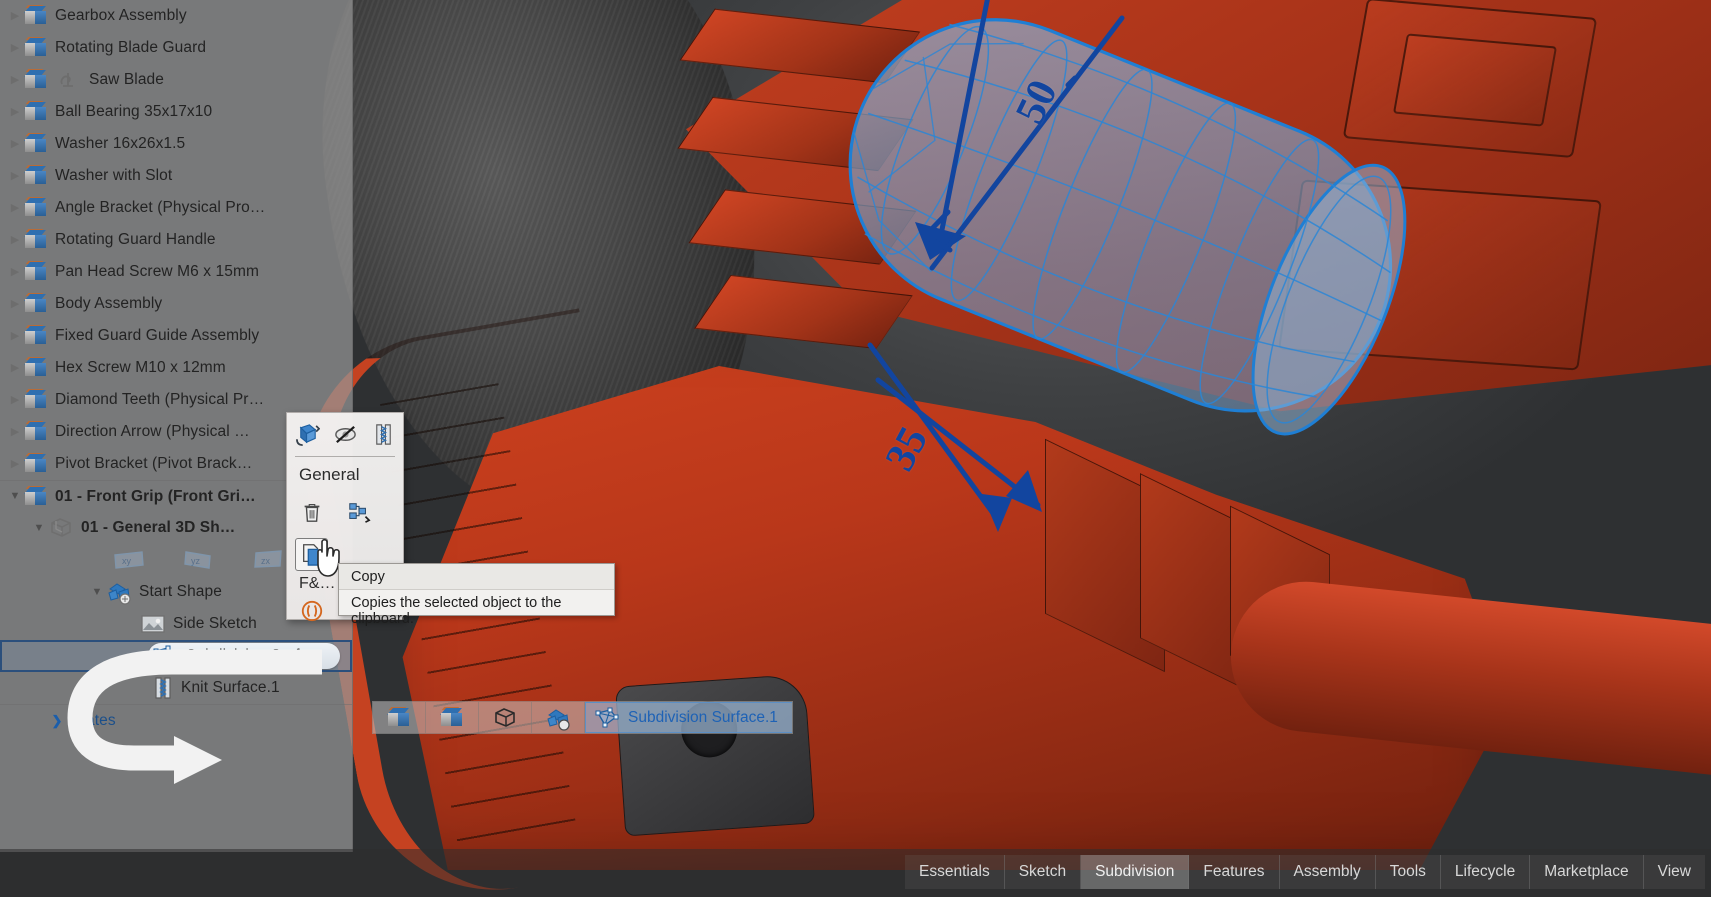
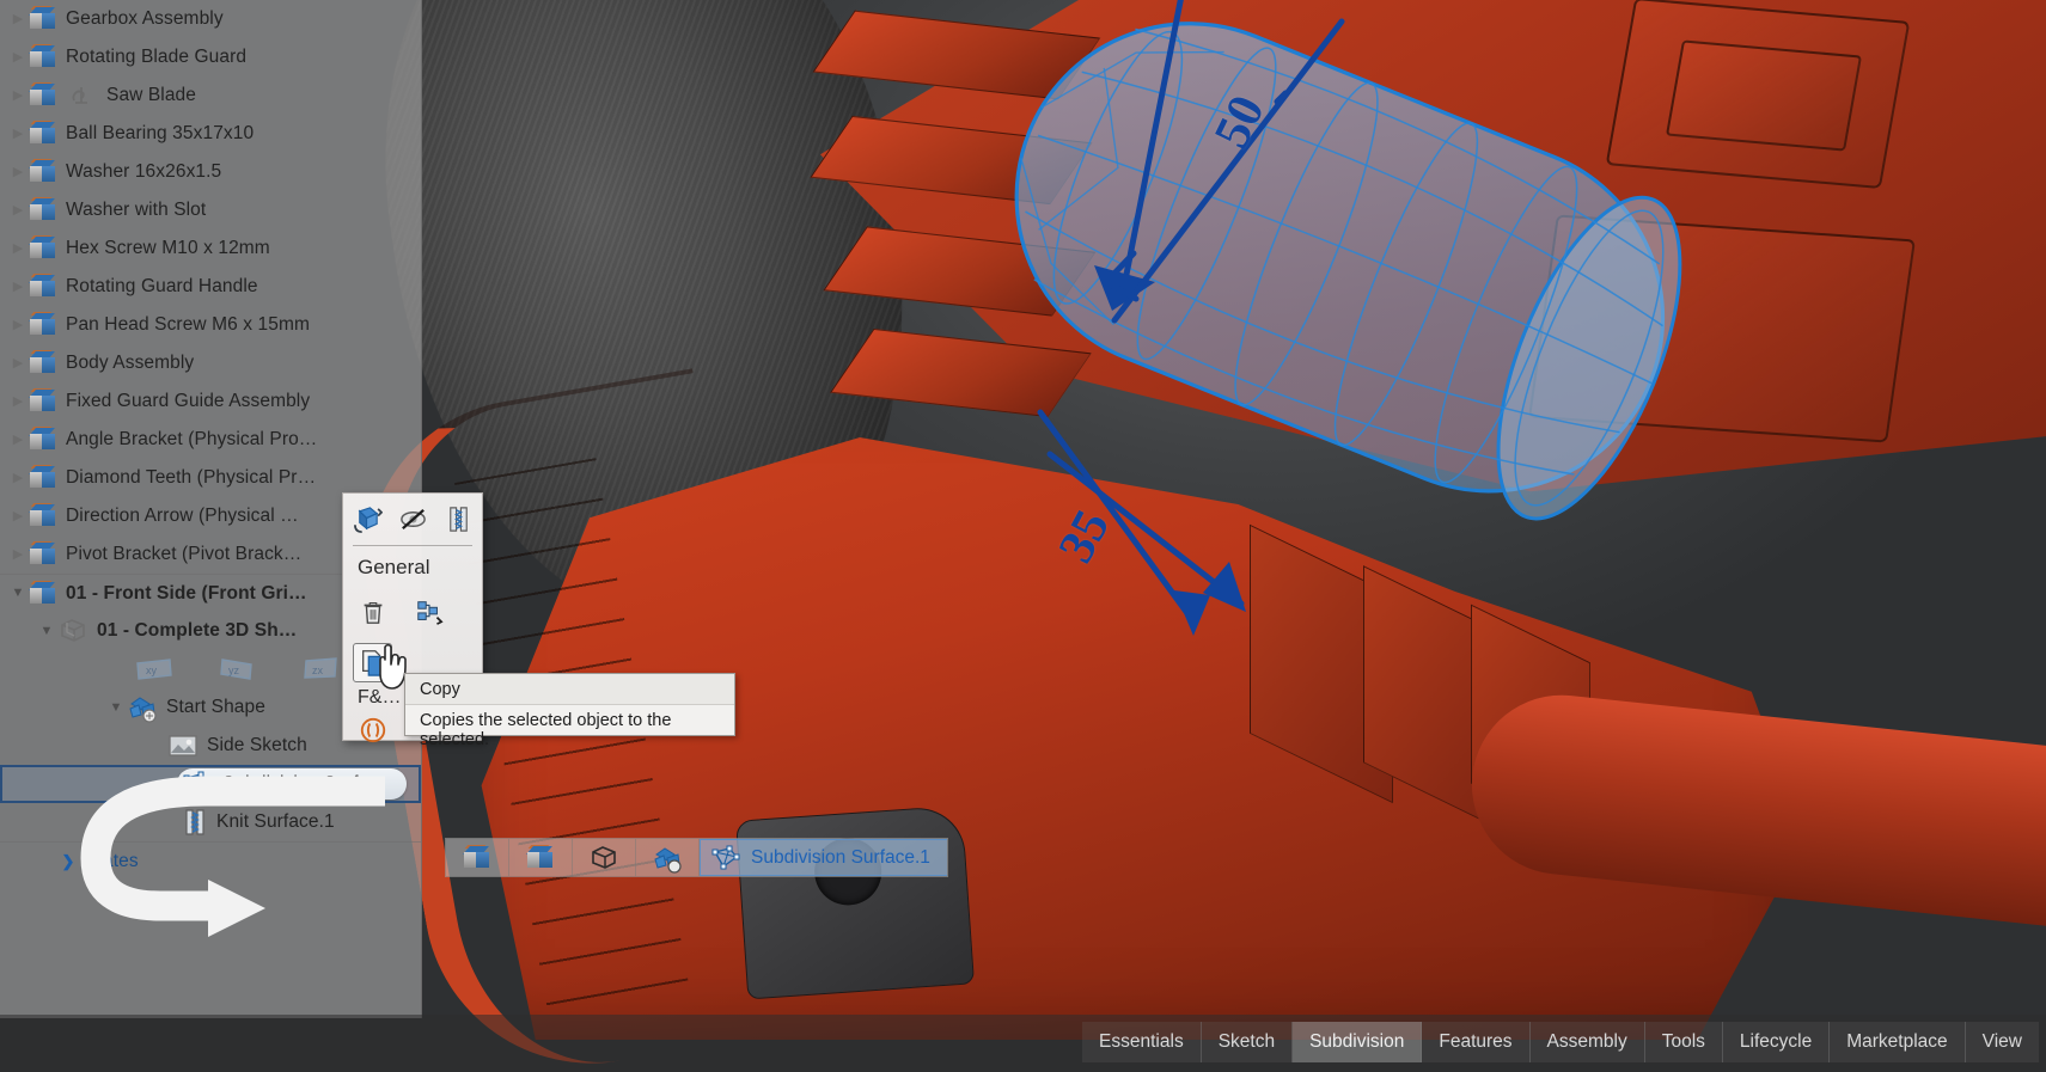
  Gearbox Assembly
  Rotating Blade Guard
  Saw Blade
  Ball Bearing 35x17x10
  Washer 16x26x1.5
  Washer with Slot
- Angle Bracket (Physical Pro…
+ Hex Screw M10 x 12mm
  Rotating Guard Handle
  Pan Head Screw M6 x 15mm
  Body Assembly
  Fixed Guard Guide Assembly
- Hex Screw M10 x 12mm
+ Angle Bracket (Physical Pro…
  Diamond Teeth (Physical Pr…
  Direction Arrow (Physical …
  Pivot Bracket (Pivot Brack…
  ▼
- 01 - Front Grip (Front Gri…
+ 01 - Front Side (Front Gri…
  ▼
- 01 - General 3D Sh…
+ 01 - Complete 3D Sh…
  xy
  yz
  zx
  ▼
  Start Shape
  Side Sketch
  Knit Surface.1
  ❯
  General
  F&…
  Copy
- Copies the selected object to the clipboard.
+ Copies the selected object to the selected.
  Subdivision Surface.1
  Essentials
  Sketch
  Subdivision
  Features
  Assembly
  Tools
  Lifecycle
  Marketplace
  View
